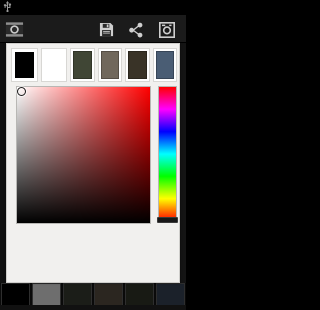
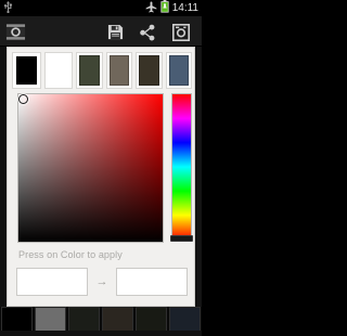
+ 14:11
+ Press on Color to apply
+ →
